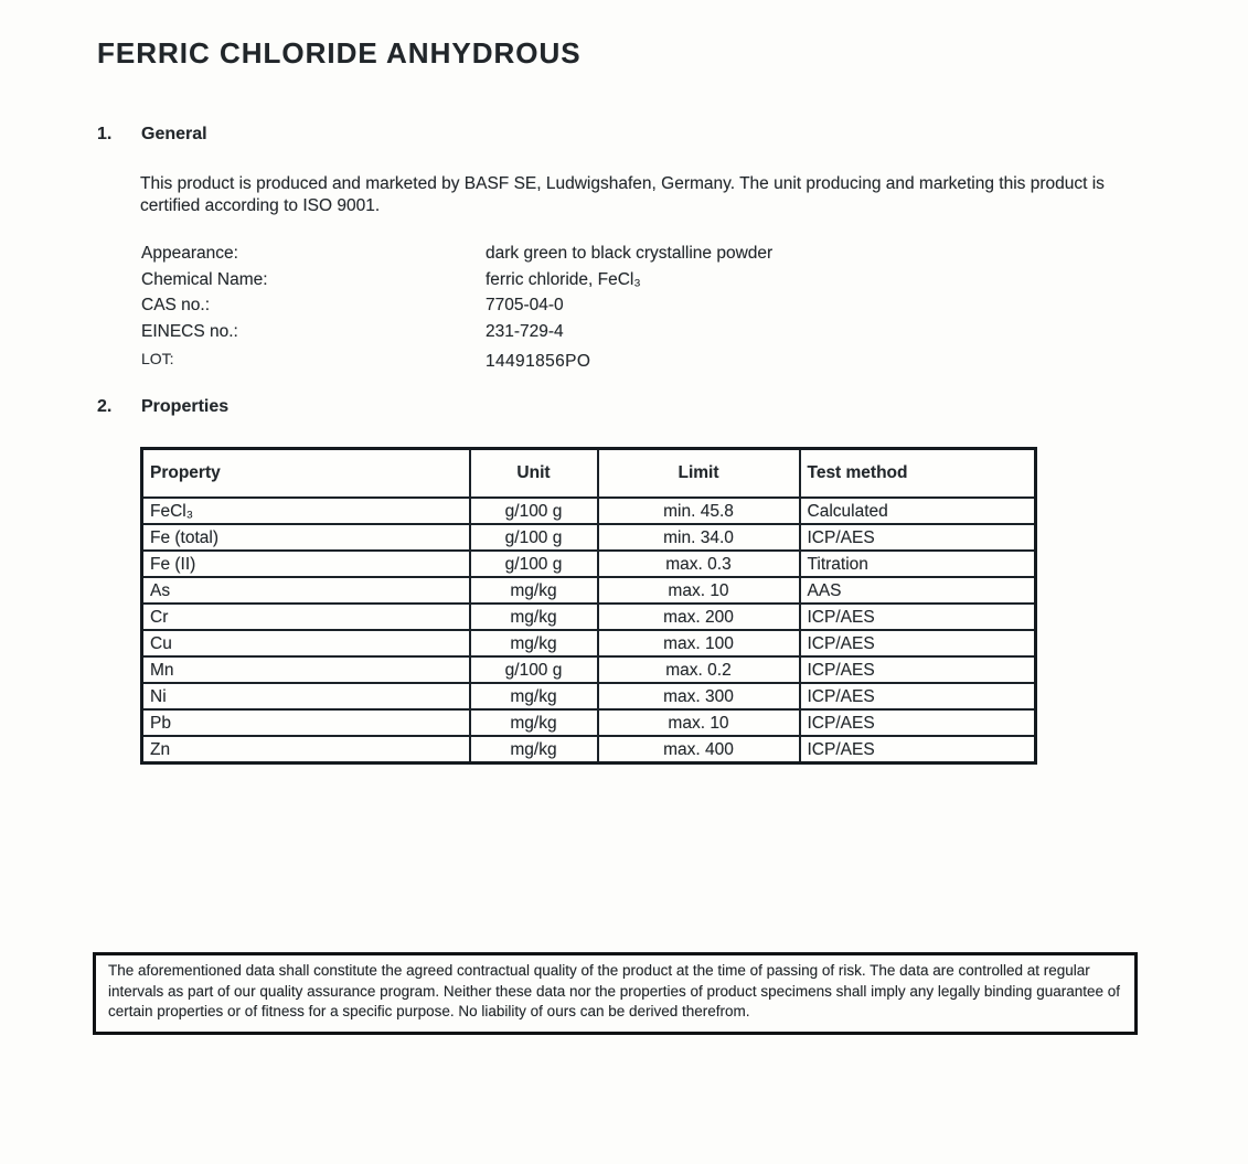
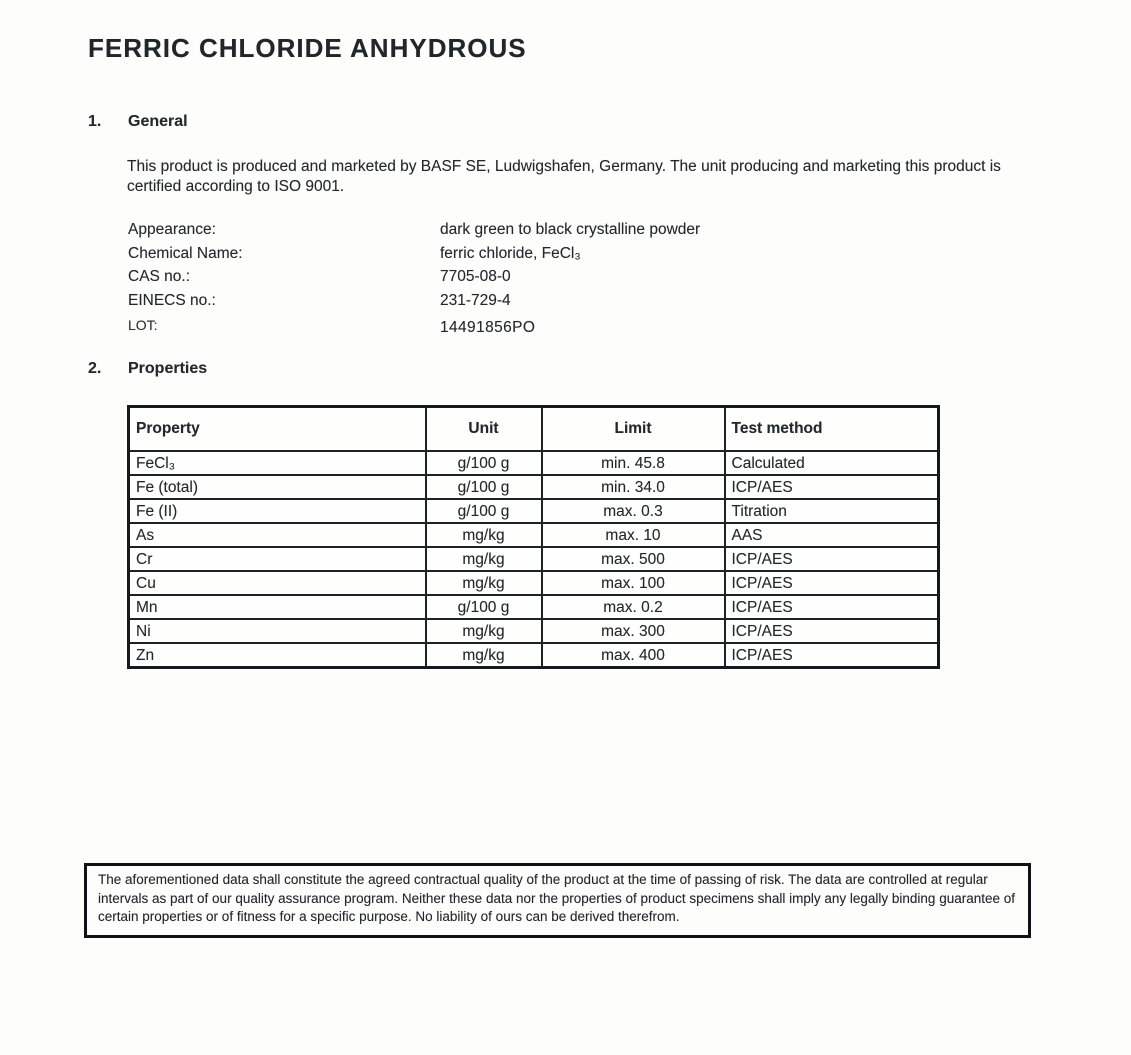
  FERRIC CHLORIDE ANHYDROUS
  1. General
  This product is produced and marketed by BASF SE, Ludwigshafen, Germany. The unit producing and marketing this product is certified according to ISO 9001.
  Appearance:
  dark green to black crystalline powder
  Chemical Name:
  ferric chloride, FeCl₃
  CAS no.:
- 7705-04-0
+ 7705-08-0
  EINECS no.:
  231-729-4
  LOT:
  14491856PO
  2. Properties
  Property	Unit	Limit	Test method
  FeCl₃	g/100 g	min. 45.8	Calculated
  Fe (total)	g/100 g	min. 34.0	ICP/AES
  Fe (II)	g/100 g	max. 0.3	Titration
  As	mg/kg	max. 10	AAS
- Cr	mg/kg	max. 200	ICP/AES
+ Cr	mg/kg	max. 500	ICP/AES
  Cu	mg/kg	max. 100	ICP/AES
  Mn	g/100 g	max. 0.2	ICP/AES
  Ni	mg/kg	max. 300	ICP/AES
- Pb	mg/kg	max. 10	ICP/AES
  Zn	mg/kg	max. 400	ICP/AES
  The aforementioned data shall constitute the agreed contractual quality of the product at the time of passing of risk. The data are controlled at regular intervals as part of our quality assurance program. Neither these data nor the properties of product specimens shall imply any legally binding guarantee of certain properties or of fitness for a specific purpose. No liability of ours can be derived therefrom.
